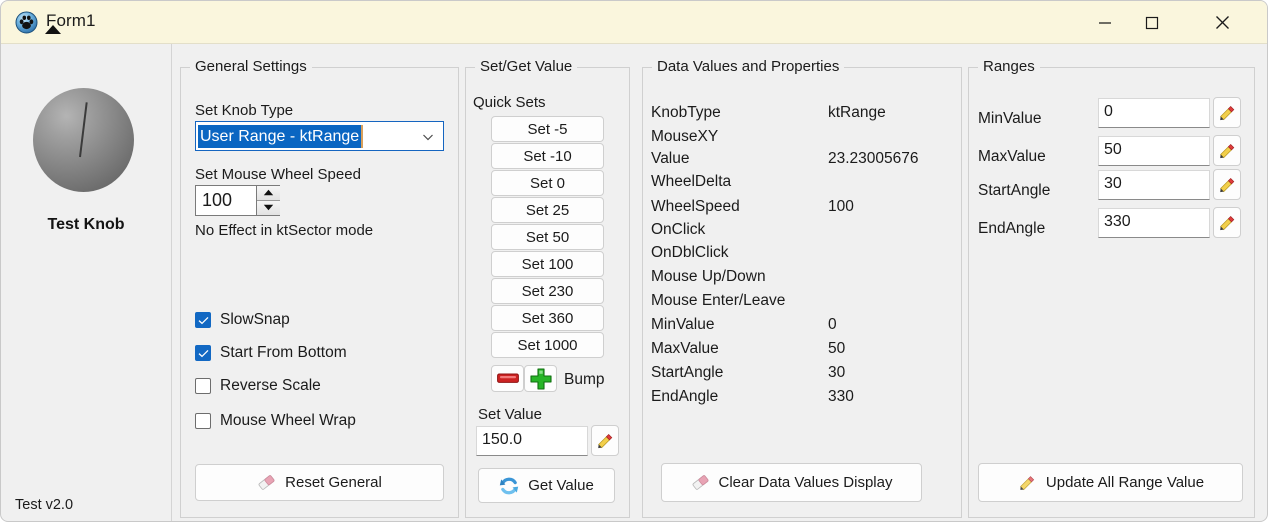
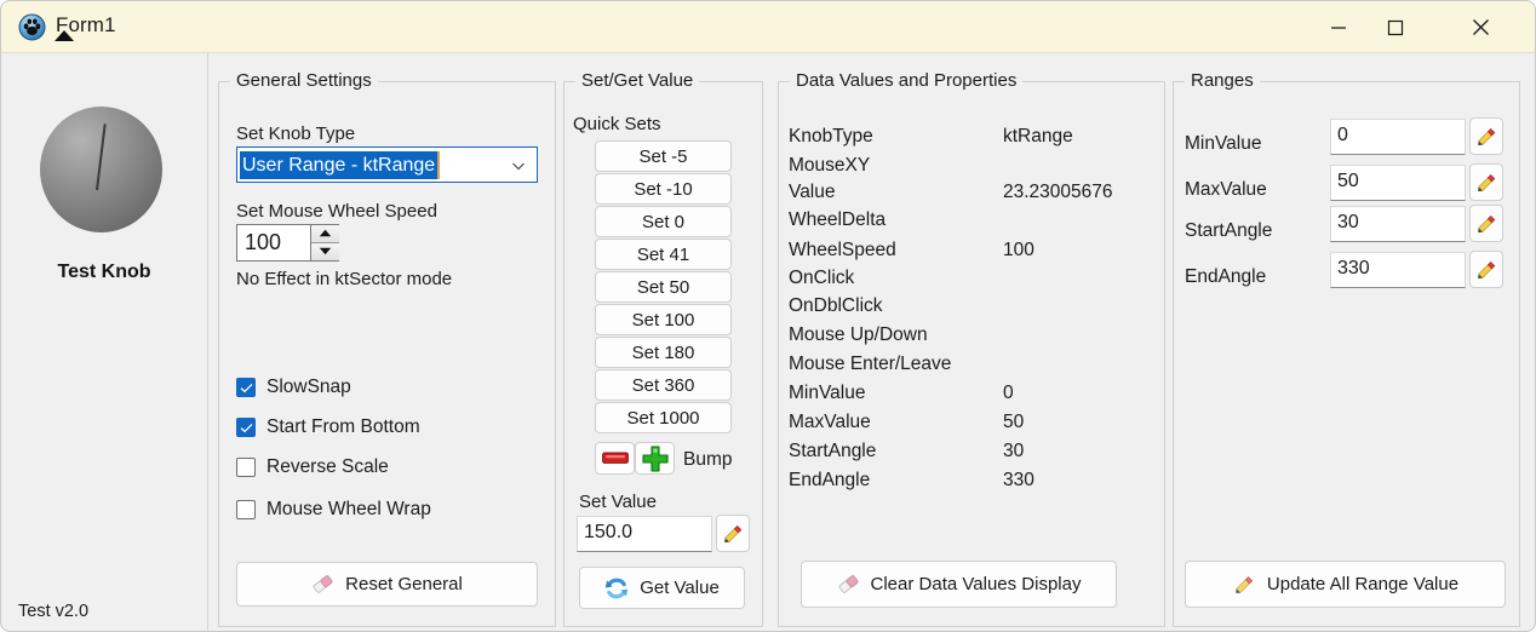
  Form1
  Test Knob
  Test v2.0
  General Settings
  Set Knob Type
  User Range - ktRange
  Set Mouse Wheel Speed
  100
  No Effect in ktSector mode
  SlowSnap
  Start From Bottom
  Reverse Scale
  Mouse Wheel Wrap
  Reset General
  Set/Get Value
  Quick Sets
  Set -5
  Set -10
  Set 0
- Set 25
+ Set 41
  Set 50
  Set 100
- Set 230
+ Set 180
  Set 360
  Set 1000
  Bump
  Set Value
  150.0
  Get Value
  Data Values and Properties
  KnobType
  ktRange
  MouseXY
  Value
  23.23005676
  WheelDelta
  WheelSpeed
  100
  OnClick
  OnDblClick
  Mouse Up/Down
  Mouse Enter/Leave
  MinValue
  0
  MaxValue
  50
  StartAngle
  30
  EndAngle
  330
  Clear Data Values Display
  Ranges
  MinValue
  0
  MaxValue
  50
  StartAngle
  30
  EndAngle
  330
  Update All Range Value
